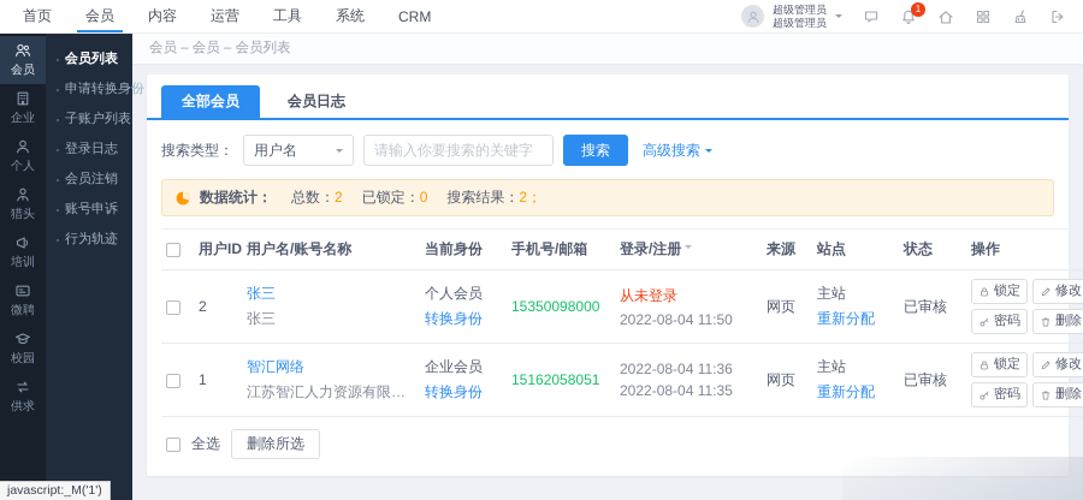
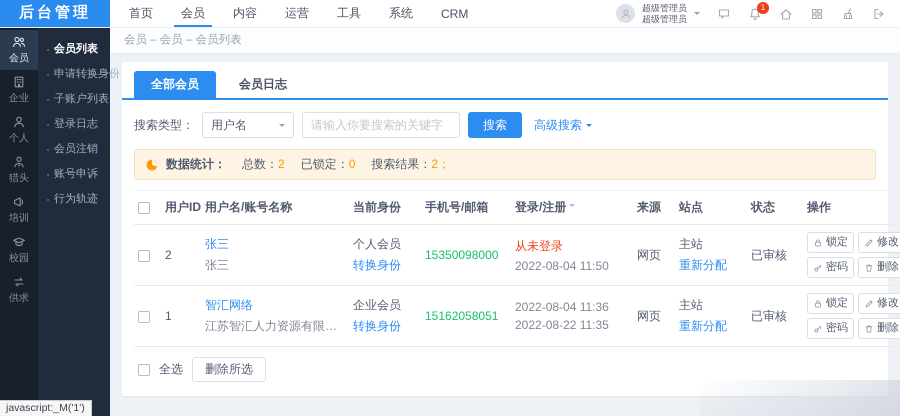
+ 后台管理
  首页
  会员
  内容
  运营
  工具
  系统
  CRM
  超级管理员
  超级管理员
  1
  会员
  企业
  个人
  猎头
  培训
- 微聘
  校园
  供求
  会员列表
  申请转换身份
  子账户列表
  登录日志
  会员注销
  账号申诉
  行为轨迹
  会员 – 会员 – 会员列表
  全部会员
  会员日志
  搜索类型：
  用户名
  请输入你要搜索的关键字
  搜索
  高级搜索
  数据统计：
  总数：2
  已锁定：0
  搜索结果：2；
  	用户ID	用户名/账号名称	当前身份	手机号/邮箱	登录/注册	来源	站点	状态	操作
  	2	张三 张三	个人会员 转换身份	15350098000	从未登录 2022-08-04 11:50	网页	主站 重新分配	已审核	锁定 修改 密码 删除
- 	1	智汇网络 江苏智汇人力资源有限公司	企业会员 转换身份	15162058051	2022-08-04 11:36 2022-08-04 11:35	网页	主站 重新分配	已审核	锁定 修改 密码 删除
+ 	1	智汇网络 江苏智汇人力资源有限公司	企业会员 转换身份	15162058051	2022-08-04 11:36 2022-08-22 11:35	网页	主站 重新分配	已审核	锁定 修改 密码 删除
  全选
  删除所选
  javascript:_M('1')
